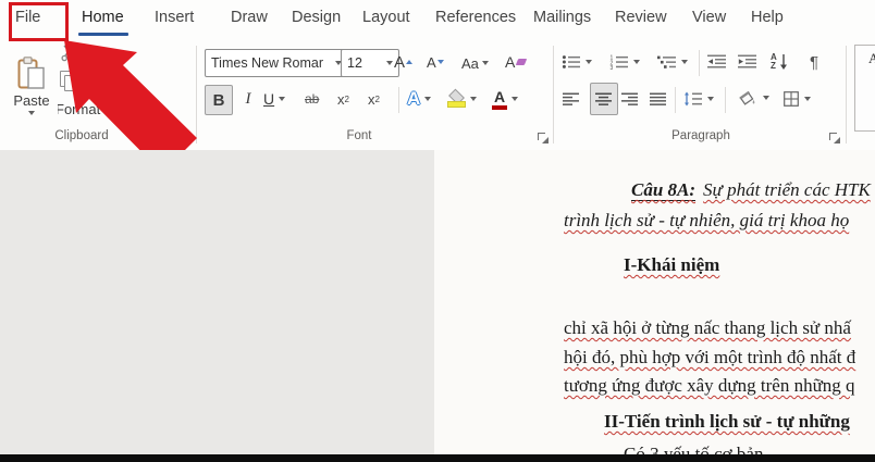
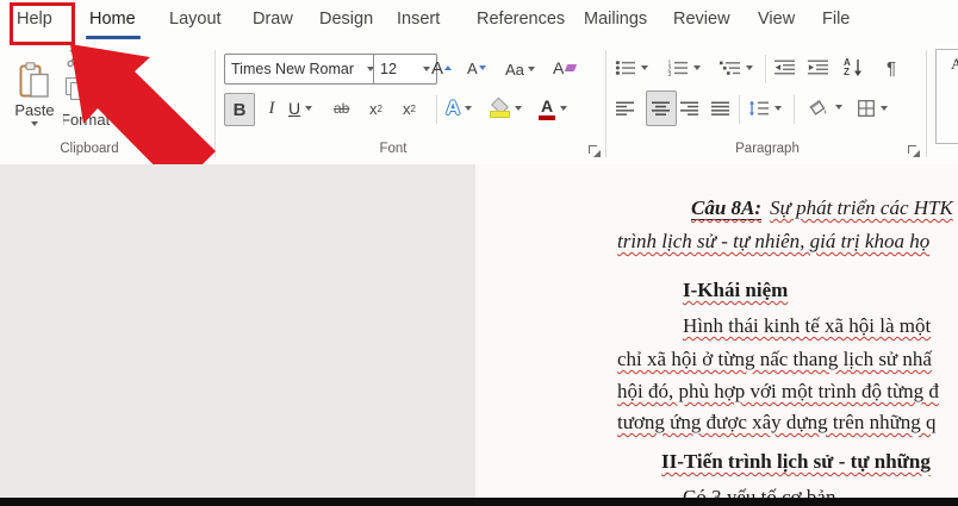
- File
+ Help
  Home
- Insert
+ Layout
  Draw
  Design
- Layout
+ Insert
  References
  Mailings
  Review
  View
- Help
+ File
  Paste
  Clipboard
  Times New Romar
  12
  A
  A
  Aa
  A
  B
  I
  U
  ab
  x
  2
  x
  2
  A
  A
  Font
  A
  Z
  ¶
  Paragraph
  A
  Câu 8A: Sự phát triển các HTK
  trình lịch sử - tự nhiên, giá trị khoa họ
  I-Khái niệm
+ Hình thái kinh tế xã hội là một
  chỉ xã hội ở từng nấc thang lịch sử nhấ
- hội đó, phù hợp với một trình độ nhất đ
+ hội đó, phù hợp với một trình độ từng đ
  tương ứng được xây dựng trên những q
  II-Tiến trình lịch sử - tự những
